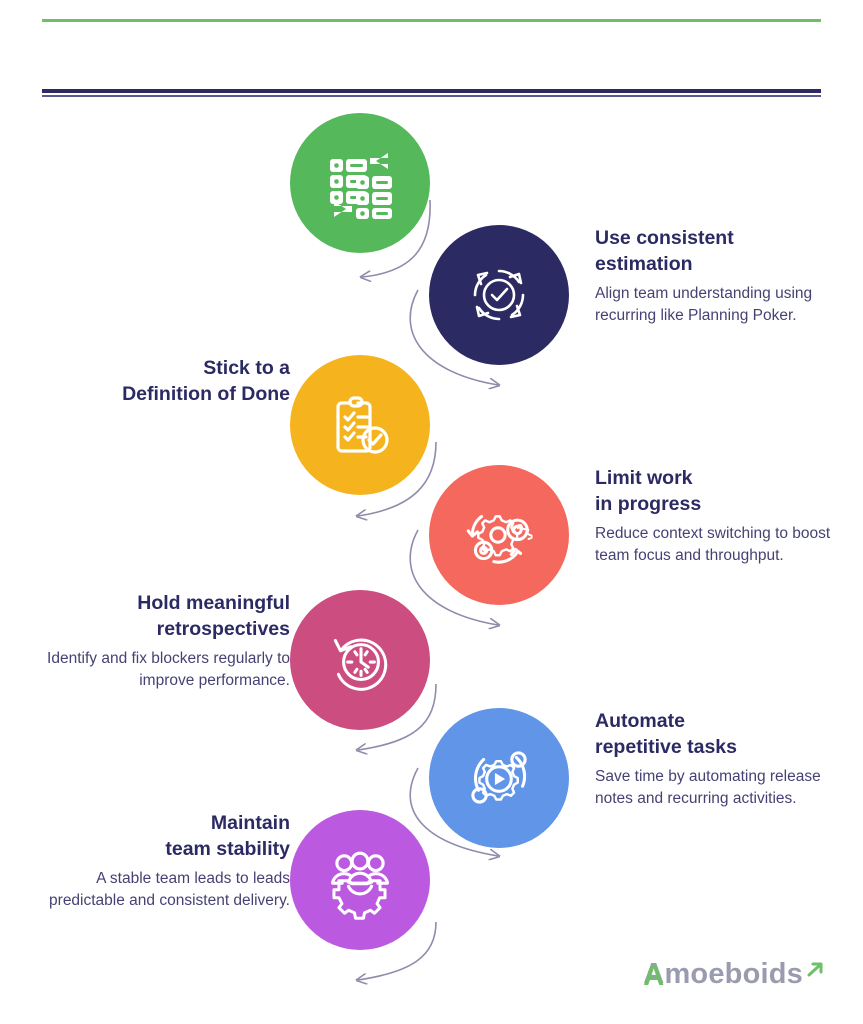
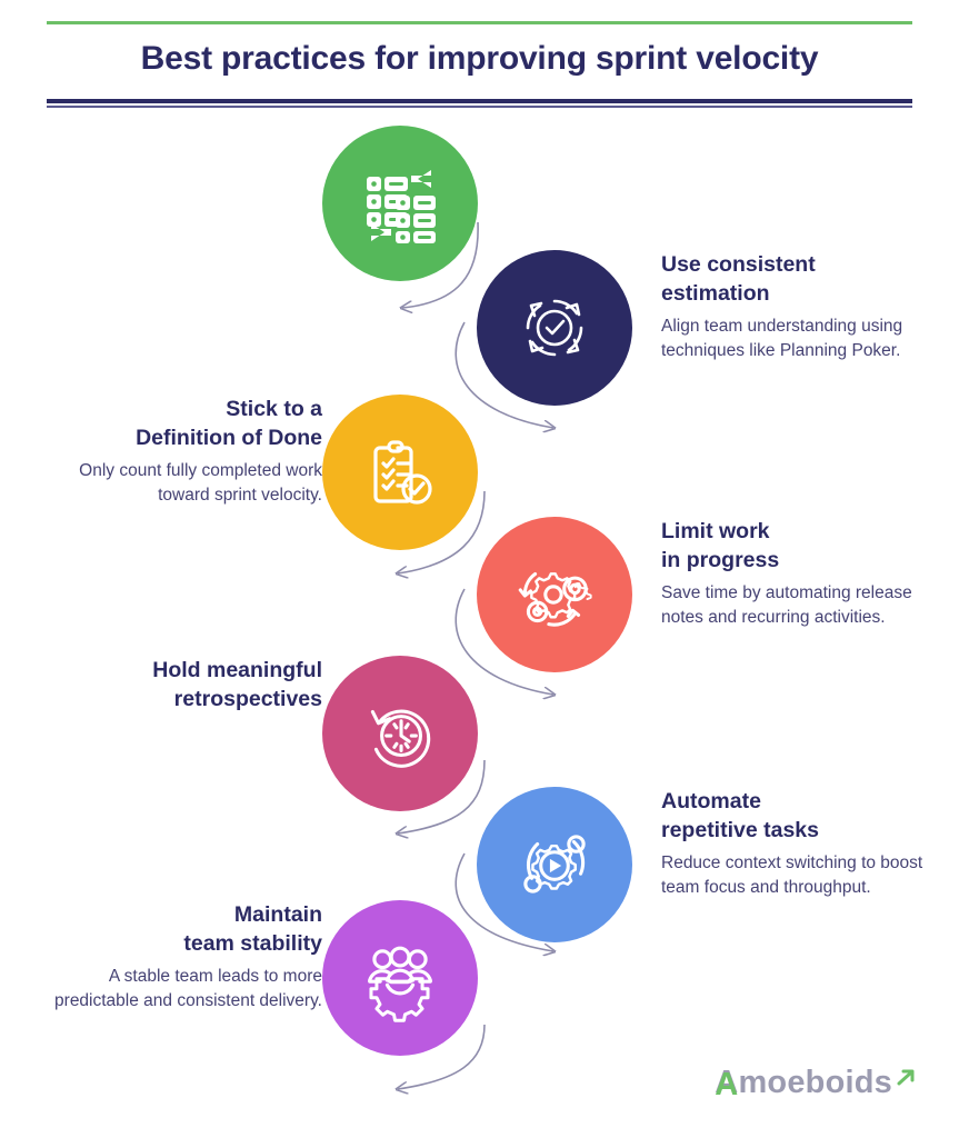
+ Best practices for improving sprint velocity
  Use consistent
  estimation
- Align team understanding using recurring like Planning Poker.
+ Align team understanding using techniques like Planning Poker.
  Stick to a
  Definition of Done
+ Only count fully completed work toward sprint velocity.
  Limit work
  in progress
- Reduce context switching to boost team focus and throughput.
+ Save time by automating release notes and recurring activities.
  Hold meaningful
  retrospectives
- Identify and fix blockers regularly to improve performance.
  Automate
  repetitive tasks
- Save time by automating release notes and recurring activities.
+ Reduce context switching to boost team focus and throughput.
  Maintain
  team stability
- A stable team leads to leads predictable and consistent delivery.
+ A stable team leads to more predictable and consistent delivery.
  Amoeboids
  A
